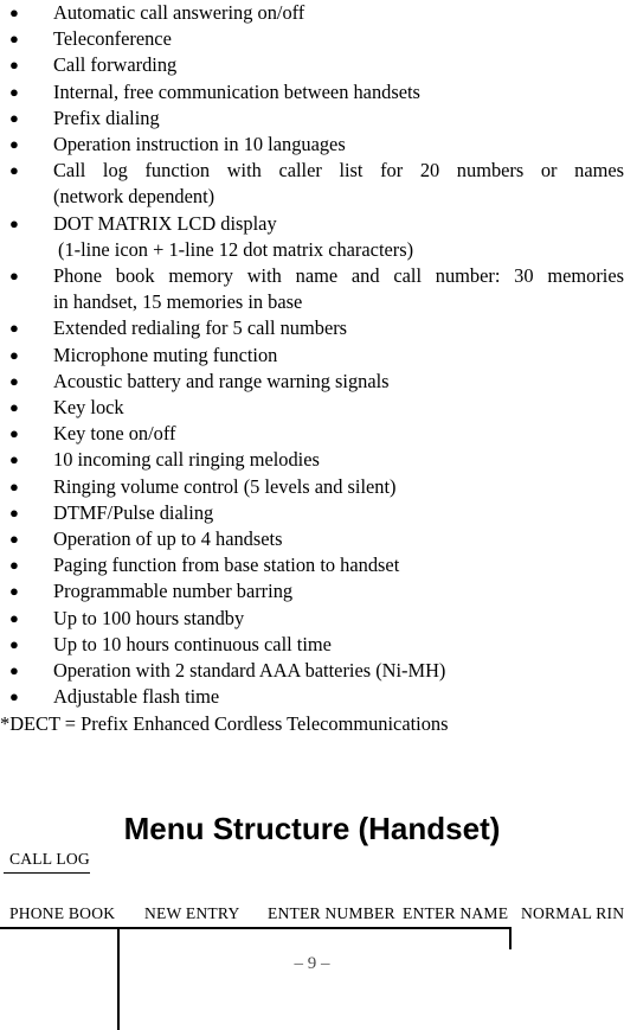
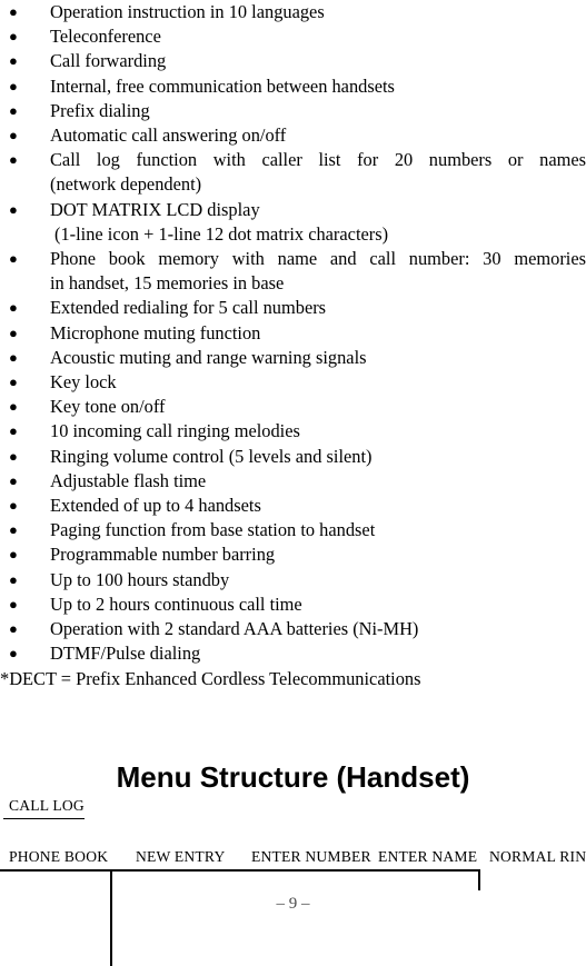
  ●
- Automatic call answering on/off
+ Operation instruction in 10 languages
  ●
  Teleconference
  ●
  Call forwarding
  ●
  Internal, free communication between handsets
  ●
  Prefix dialing
  ●
- Operation instruction in 10 languages
+ Automatic call answering on/off
  ●
  Call log function with caller list for 20 numbers or names
  (network dependent)
  ●
  DOT MATRIX LCD display
  (1-line icon + 1-line 12 dot matrix characters)
  ●
  Phone book memory with name and call number: 30 memories
  in handset, 15 memories in base
  ●
  Extended redialing for 5 call numbers
  ●
  Microphone muting function
  ●
- Acoustic battery and range warning signals
+ Acoustic muting and range warning signals
  ●
  Key lock
  ●
  Key tone on/off
  ●
  10 incoming call ringing melodies
  ●
  Ringing volume control (5 levels and silent)
  ●
- DTMF/Pulse dialing
+ Adjustable flash time
  ●
- Operation of up to 4 handsets
+ Extended of up to 4 handsets
  ●
  Paging function from base station to handset
  ●
  Programmable number barring
  ●
  Up to 100 hours standby
  ●
- Up to 10 hours continuous call time
+ Up to 2 hours continuous call time
  ●
  Operation with 2 standard AAA batteries (Ni-MH)
  ●
- Adjustable flash time
+ DTMF/Pulse dialing
  *DECT = Prefix Enhanced Cordless Telecommunications
  Menu Structure (Handset)
  CALL LOG
  PHONE BOOK
  NEW ENTRY
  ENTER NUMBER
  ENTER NAME
  NORMAL RIN
  – 9 –
